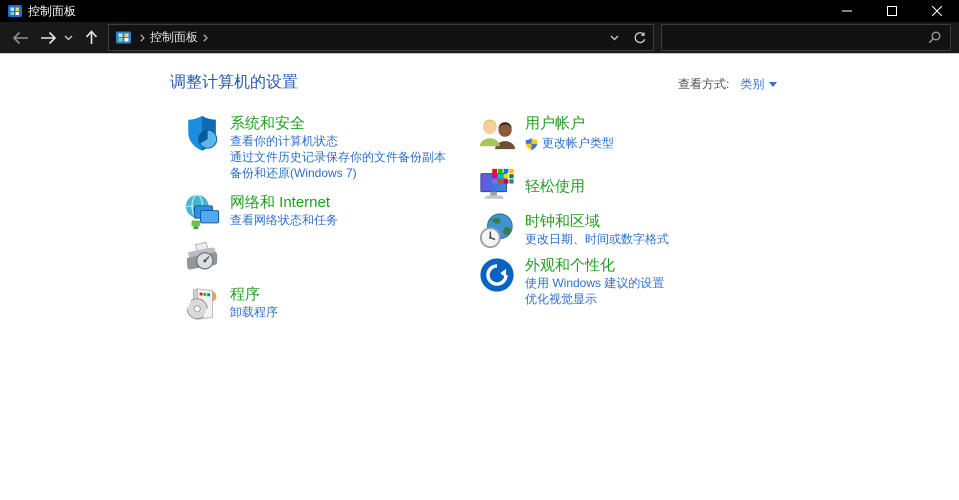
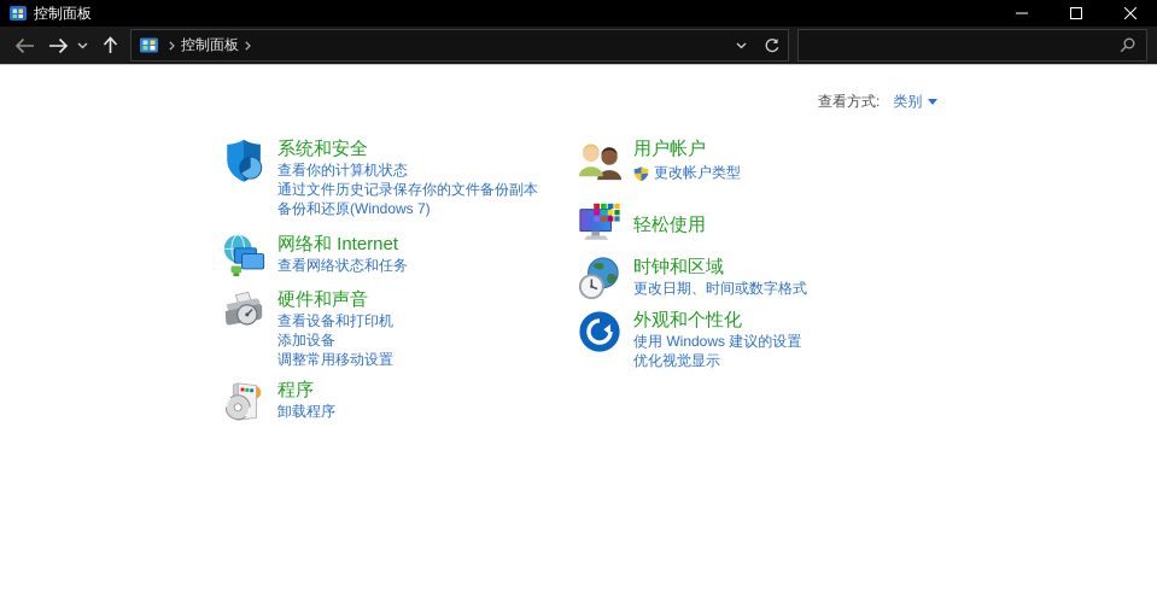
  控制面板
  控制面板
- 调整计算机的设置
  查看方式:
  类别
  系统和安全
  查看你的计算机状态
  通过文件历史记录保存你的文件备份副本
  备份和还原(Windows 7)
  网络和 Internet
  查看网络状态和任务
+ 硬件和声音
+ 查看设备和打印机
+ 添加设备
+ 调整常用移动设置
  程序
  卸载程序
  用户帐户
  更改帐户类型
  轻松使用
  时钟和区域
  更改日期、时间或数字格式
  外观和个性化
  使用 Windows 建议的设置
  优化视觉显示
